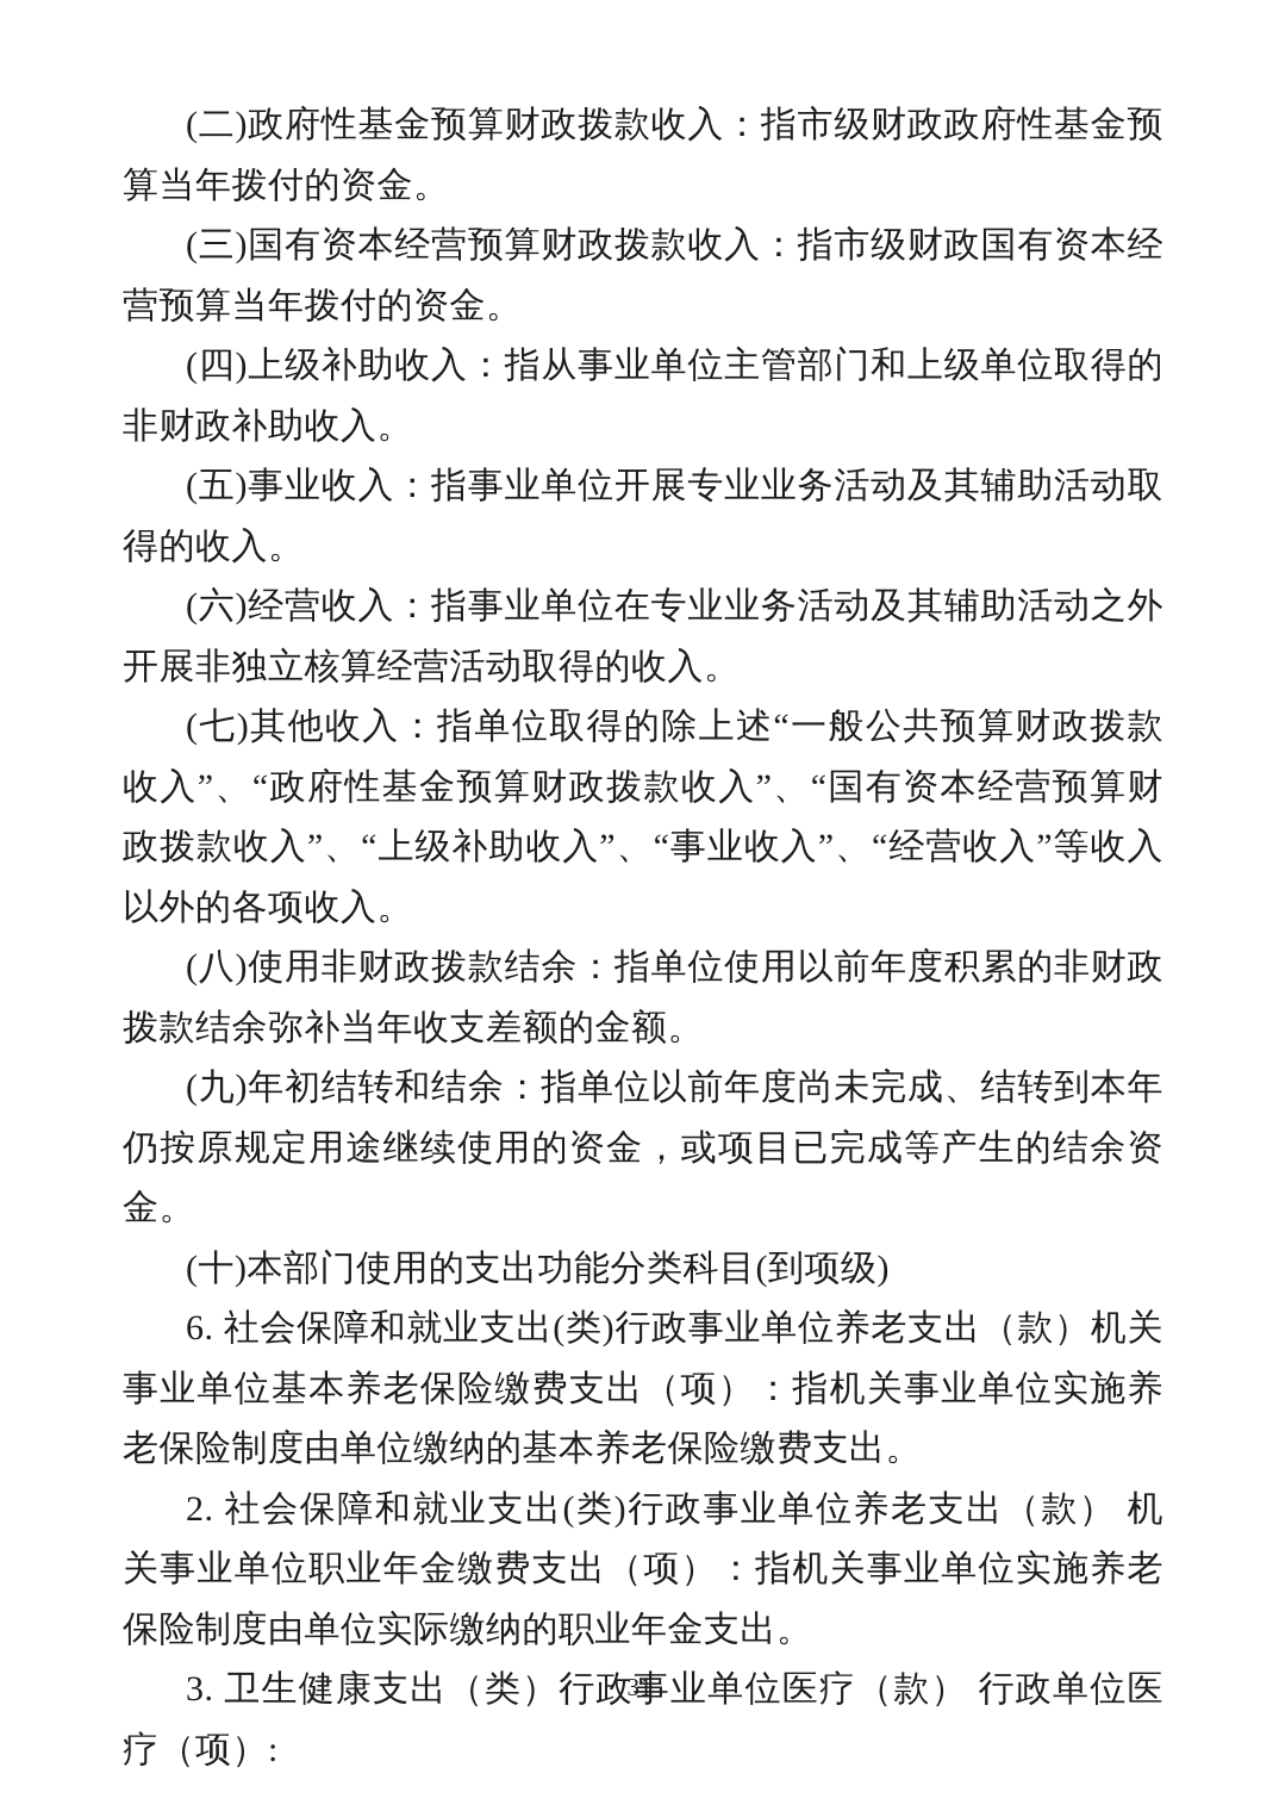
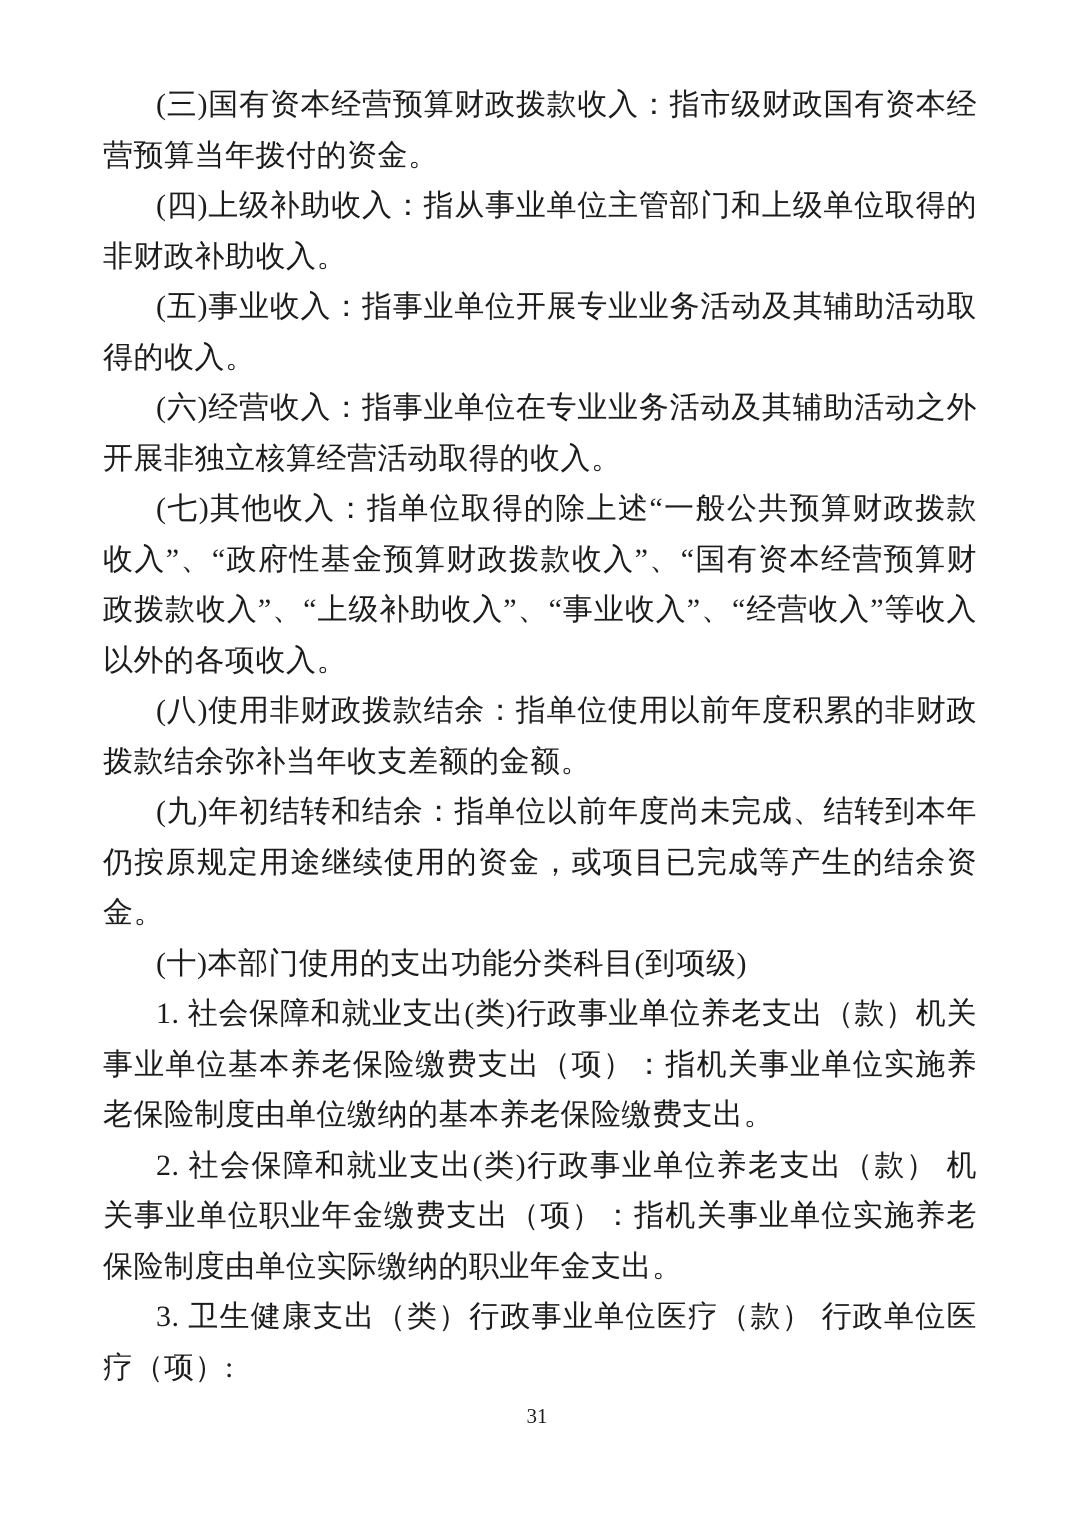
- (二)政府性基金预算财政拨款收入：指市级财政政府性基金预算当年拨付的资金。
  (三)国有资本经营预算财政拨款收入：指市级财政国有资本经营预算当年拨付的资金。
  (四)上级补助收入：指从事业单位主管部门和上级单位取得的非财政补助收入。
  (五)事业收入：指事业单位开展专业业务活动及其辅助活动取得的收入。
  (六)经营收入：指事业单位在专业业务活动及其辅助活动之外开展非独立核算经营活动取得的收入。
  (七)其他收入：指单位取得的除上述“一般公共预算财政拨款收入”、“政府性基金预算财政拨款收入”、“国有资本经营预算财政拨款收入”、“上级补助收入”、“事业收入”、“经营收入”等收入以外的各项收入。
  (八)使用非财政拨款结余：指单位使用以前年度积累的非财政拨款结余弥补当年收支差额的金额。
  (九)年初结转和结余：指单位以前年度尚未完成、结转到本年仍按原规定用途继续使用的资金，或项目已完成等产生的结余资金。
  (十)本部门使用的支出功能分类科目(到项级)
- 6. 社会保障和就业支出(类)行政事业单位养老支出（款）机关事业单位基本养老保险缴费支出（项）：指机关事业单位实施养老保险制度由单位缴纳的基本养老保险缴费支出。
+ 1. 社会保障和就业支出(类)行政事业单位养老支出（款）机关事业单位基本养老保险缴费支出（项）：指机关事业单位实施养老保险制度由单位缴纳的基本养老保险缴费支出。
  2. 社会保障和就业支出(类)行政事业单位养老支出（款） 机关事业单位职业年金缴费支出（项）：指机关事业单位实施养老保险制度由单位实际缴纳的职业年金支出。
  3. 卫生健康支出（类）行政事业单位医疗（款） 行政单位医疗（项）:
  31
